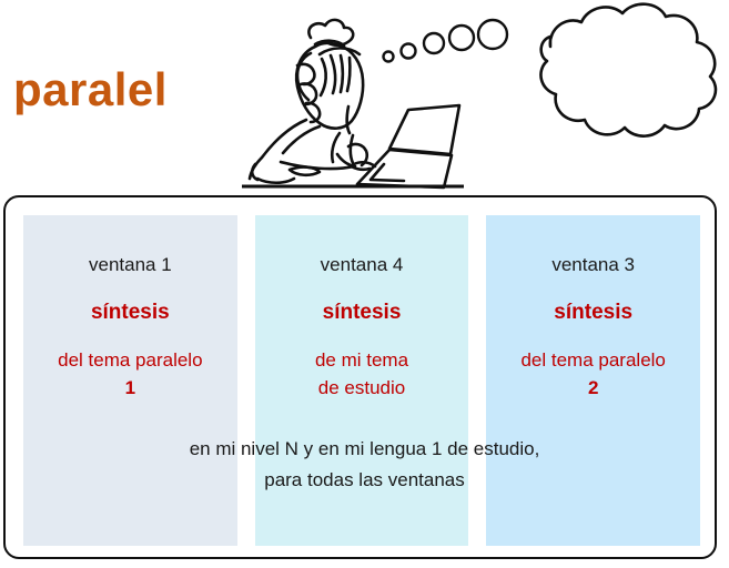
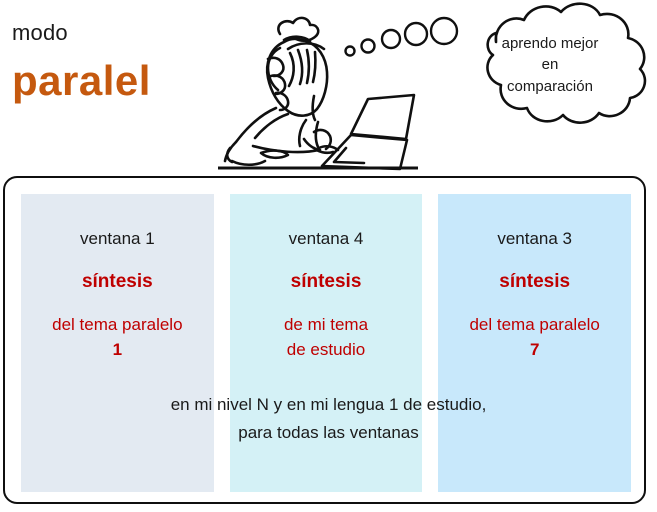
+ modo
  paralel
+ aprendo mejor
+ en
+ comparación
  ventana 1
  síntesis
  del tema paralelo
  1
  ventana 4
  síntesis
  de mi tema
  de estudio
  ventana 3
  síntesis
  del tema paralelo
- 2
+ 7
  en mi nivel N y en mi lengua 1 de estudio,
  para todas las ventanas
